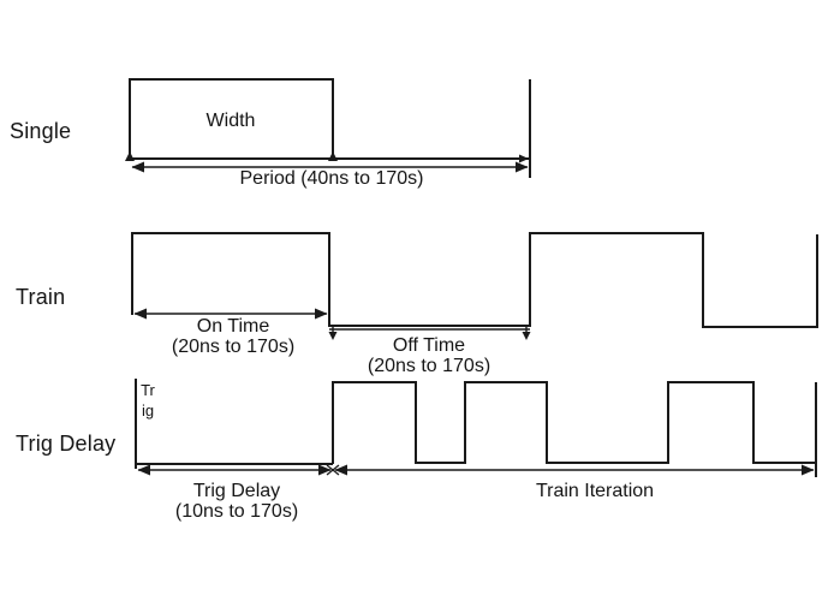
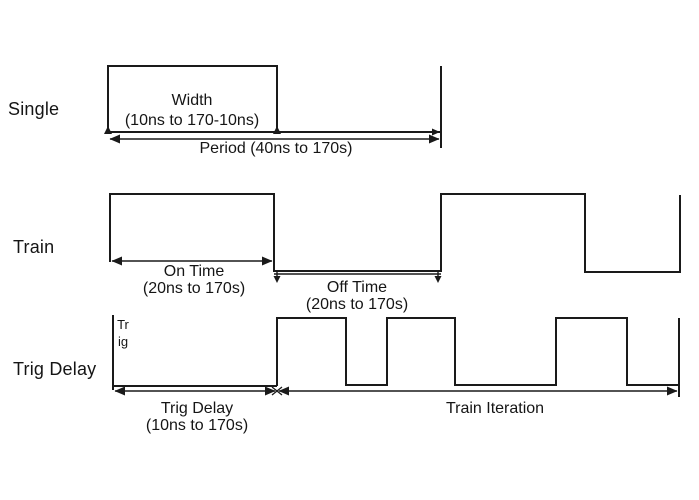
  Single
  Width
+ (10ns to 170-10ns)
  Period (40ns to 170s)
  Train
  On Time
  (20ns to 170s)
  Off Time
  (20ns to 170s)
  Trig Delay
  Trig
  Trig Delay
  (10ns to 170s)
  Train Iteration
